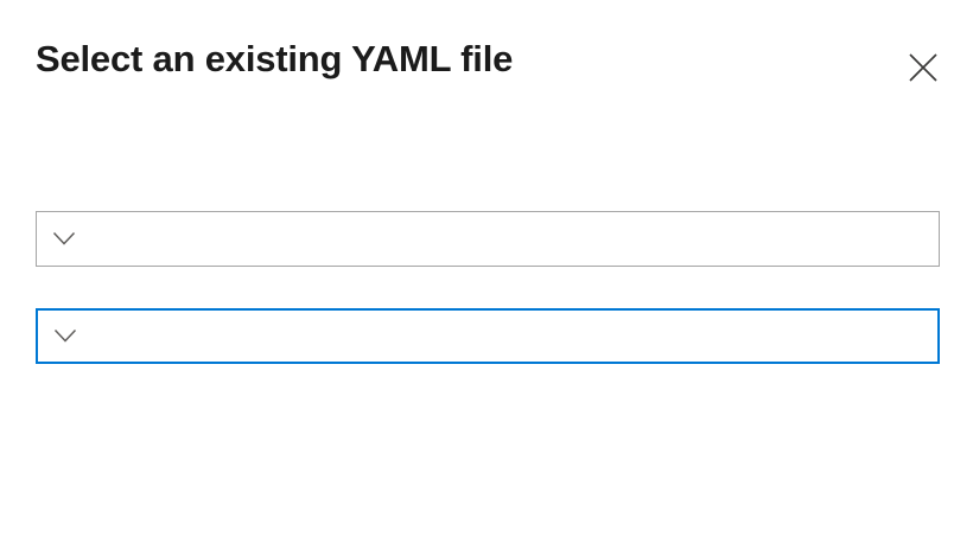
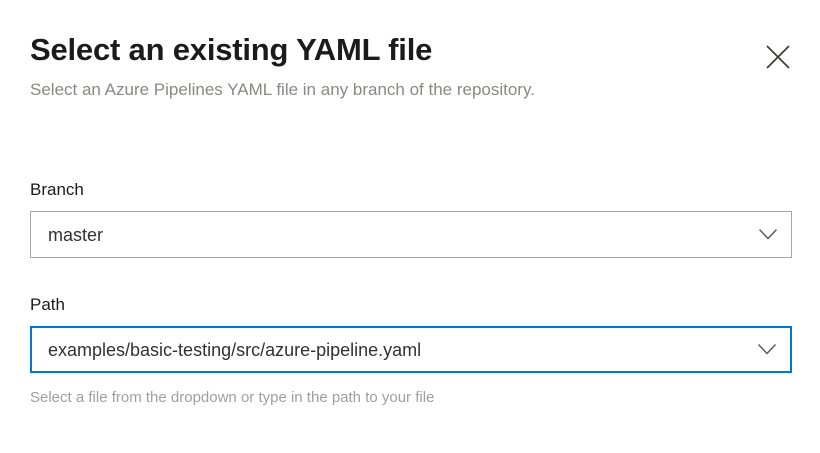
  Select an existing YAML file
+ Select an Azure Pipelines YAML file in any branch of the repository.
+ Branch
+ master
+ Path
+ examples/basic-testing/src/azure-pipeline.yaml
+ Select a file from the dropdown or type in the path to your file
